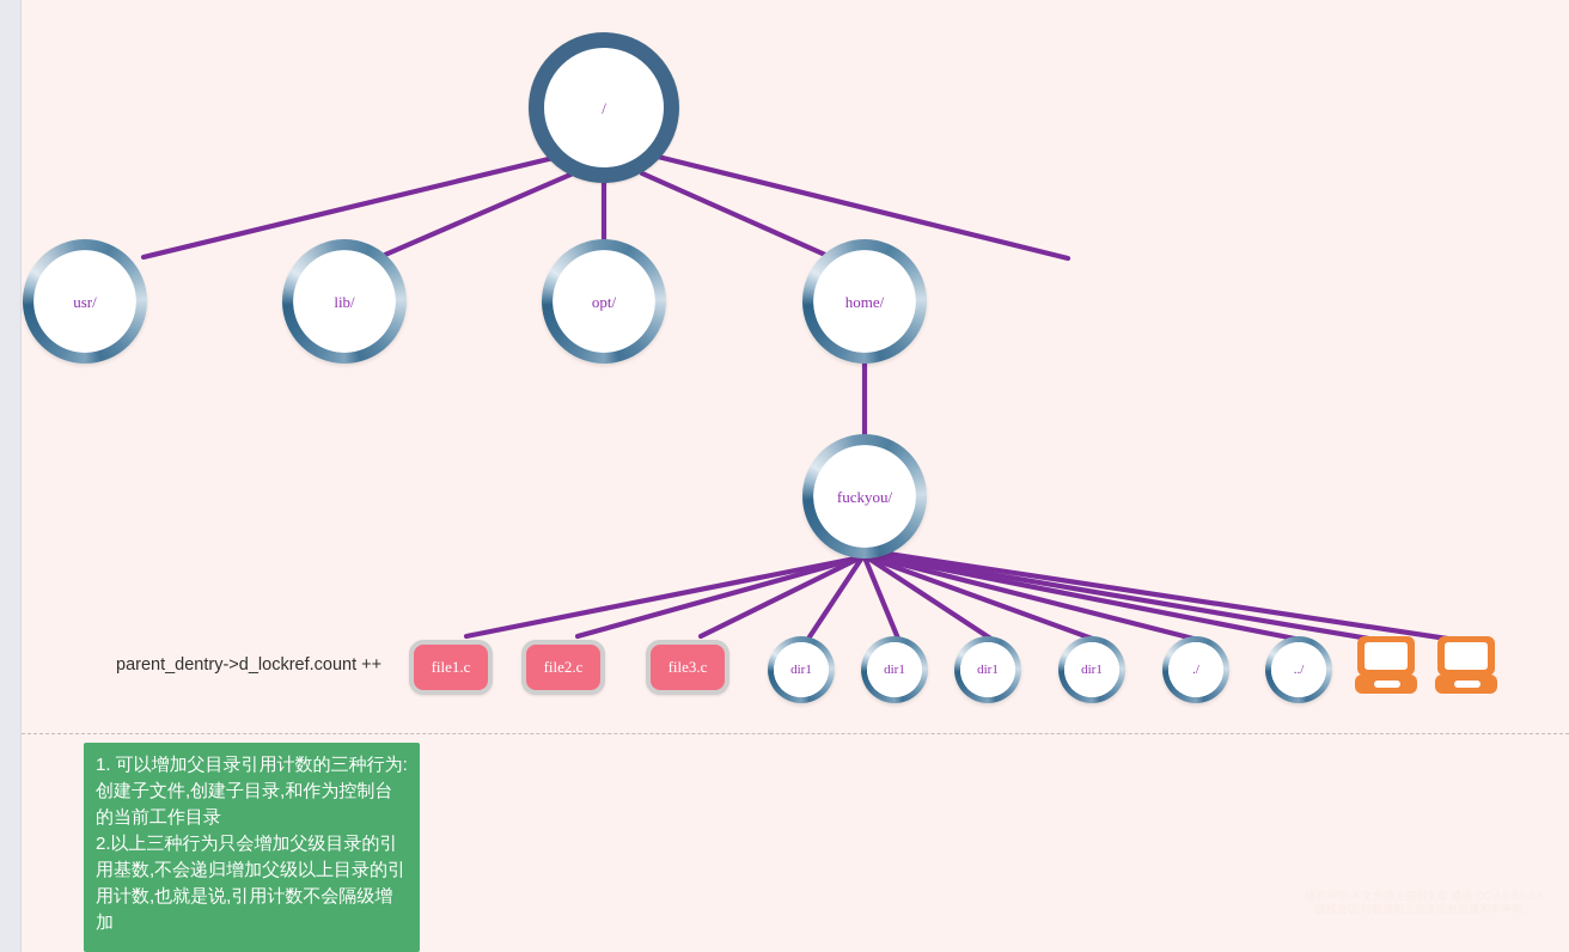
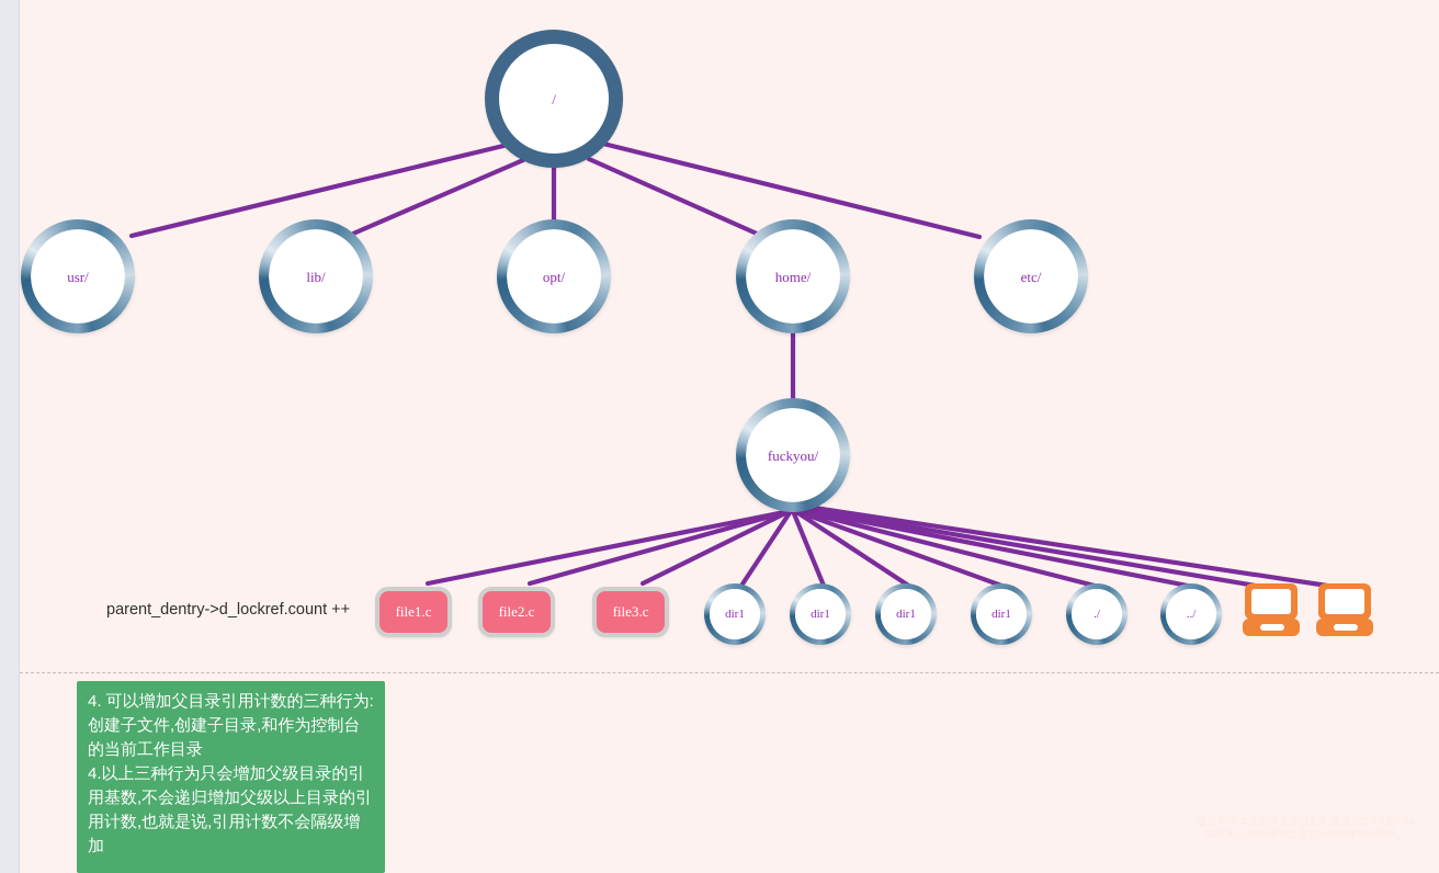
  /
  usr/
  lib/
  opt/
  home/
+ etc/
  fuckyou/
  parent_dentry->d_lockref.count ++
  file1.c
  file2.c
  file3.c
  dir1
  dir1
  dir1
  dir1
  ./
  ../
- 1. 可以增加父目录引用计数的三种行为:创建子文件,创建子目录,和作为控制台的当前工作目录
+ 4. 可以增加父目录引用计数的三种行为:创建子文件,创建子目录,和作为控制台的当前工作目录
- 2.以上三种行为只会增加父级目录的引用基数,不会递归增加父级以上目录的引用计数,也就是说,引用计数不会隔级增加
+ 4.以上三种行为只会增加父级目录的引用基数,不会递归增加父级以上目录的引用计数,也就是说,引用计数不会隔级增加
